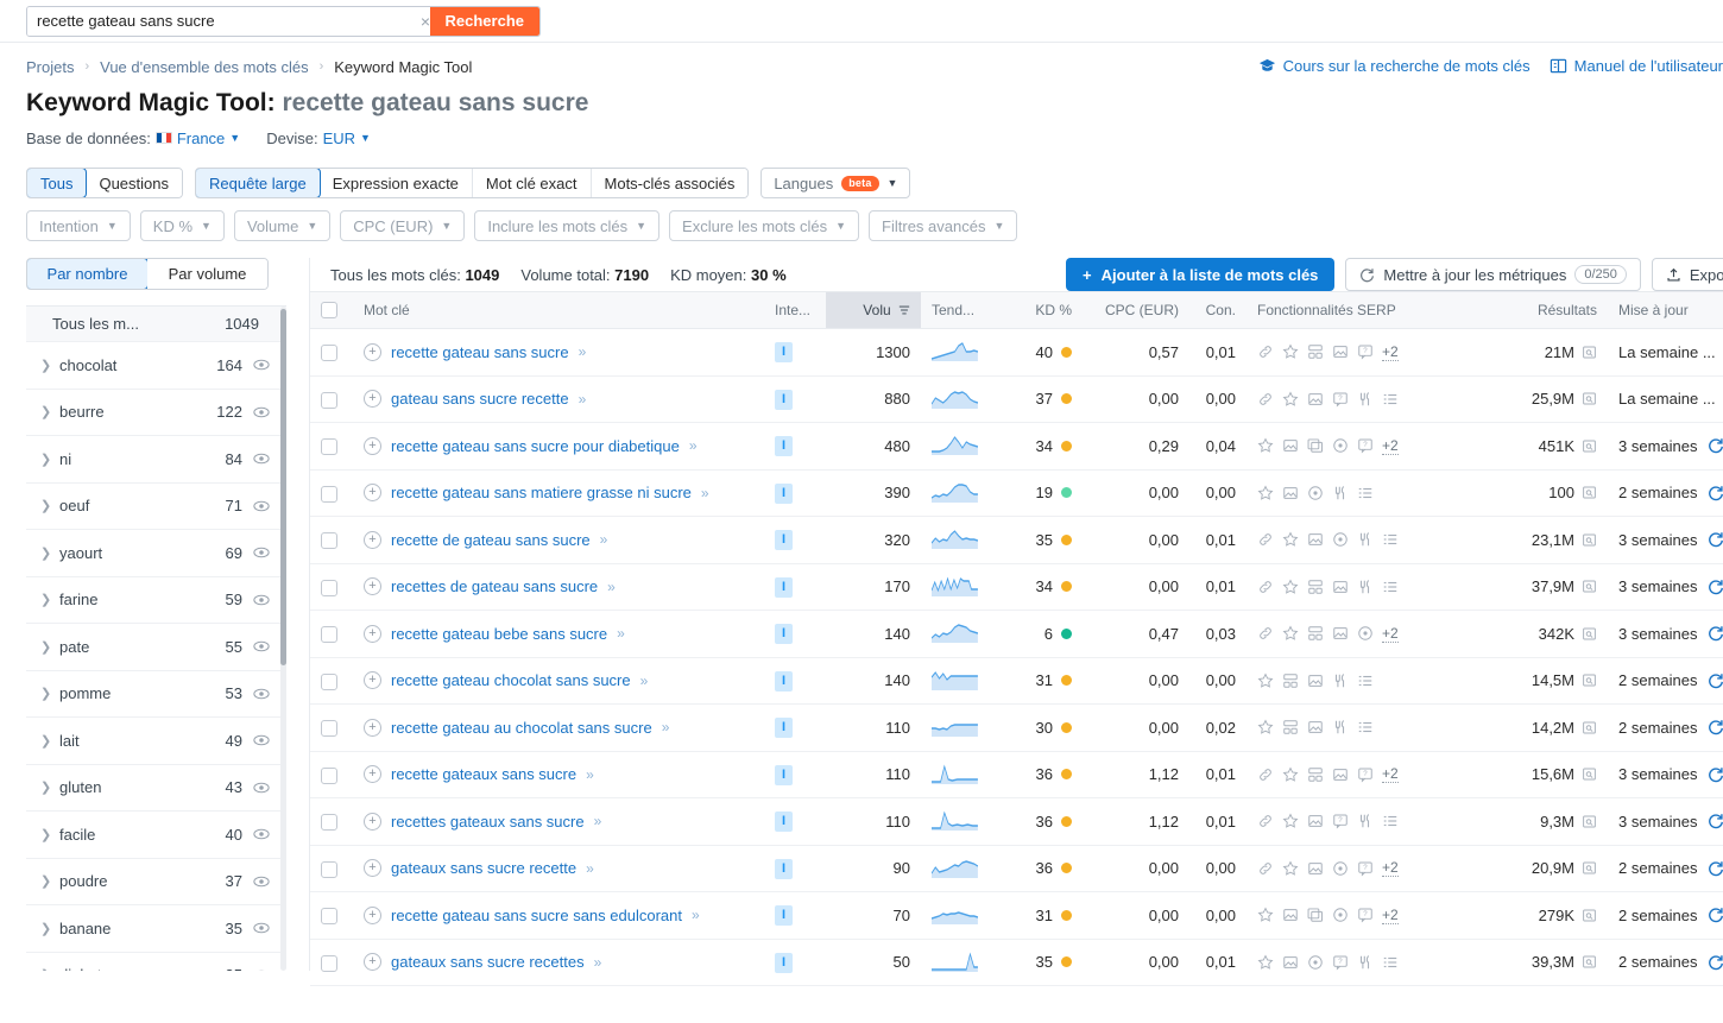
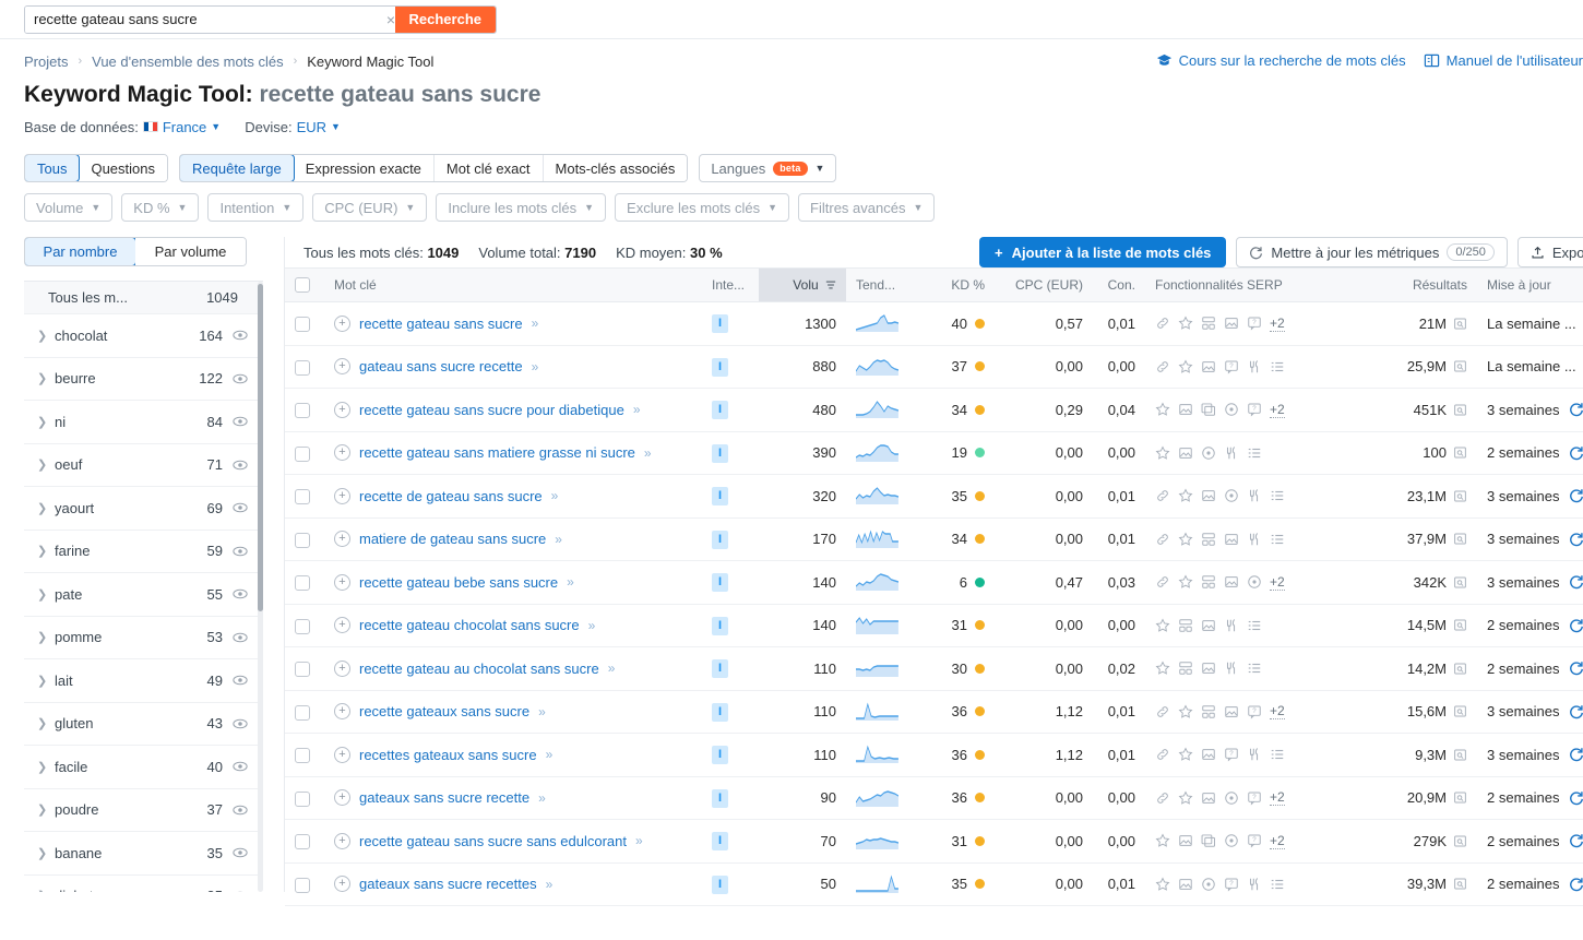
  recette gateau sans sucre
  ×
  Recherche
  Projets
  ›
  Vue d'ensemble des mots clés
  ›
  Keyword Magic Tool
  Keyword Magic Tool: recette gateau sans sucre
  Base de données:
  France
  ▼
  Devise:
  EUR
  ▼
  Cours sur la recherche de mots clés
  Manuel de l'utilisateur
  Tous
  Questions
  Requête large
  Expression exacte
  Mot clé exact
  Mots-clés associés
  Langues
  beta
  ▼
- Intention
+ Volume
  ▼
  KD %
  ▼
- Volume
+ Intention
  ▼
  CPC (EUR)
  ▼
  Inclure les mots clés
  ▼
  Exclure les mots clés
  ▼
  Filtres avancés
  ▼
  Par nombre
  Par volume
  Tous les m...
  1049
  ❯
  chocolat
  164
  ❯
  beurre
  122
  ❯
  ni
  84
  ❯
  oeuf
  71
  ❯
  yaourt
  69
  ❯
  farine
  59
  ❯
  pate
  55
  ❯
  pomme
  53
  ❯
  lait
  49
  ❯
  gluten
  43
  ❯
  facile
  40
  ❯
  poudre
  37
  ❯
  banane
  35
  Tous les mots clés: 1049
  Volume total: 7190
  KD moyen: 30 %
  +
  Ajouter à la liste de mots clés
  Mettre à jour les métriques
  0/250
  	Mot clé	Inte...	Volu	Tend...	KD %	CPC (EUR)	Con.	Fonctionnalités SERP	Résultats	Mise à jour
  	+ recette gateau sans sucre »	I	1300		40	0,57	0,01	+2	21M	La semaine ...
  	+ gateau sans sucre recette »	I	880		37	0,00	0,00		25,9M	La semaine ...
  	+ recette gateau sans sucre pour diabetique »	I	480		34	0,29	0,04	+2	451K	3 semaines
  	+ recette gateau sans matiere grasse ni sucre »	I	390		19	0,00	0,00		100	2 semaines
  	+ recette de gateau sans sucre »	I	320		35	0,00	0,01		23,1M	3 semaines
- 	+ recettes de gateau sans sucre »	I	170		34	0,00	0,01		37,9M	3 semaines
+ 	+ matiere de gateau sans sucre »	I	170		34	0,00	0,01		37,9M	3 semaines
  	+ recette gateau bebe sans sucre »	I	140		6	0,47	0,03	+2	342K	3 semaines
  	+ recette gateau chocolat sans sucre »	I	140		31	0,00	0,00		14,5M	2 semaines
  	+ recette gateau au chocolat sans sucre »	I	110		30	0,00	0,02		14,2M	2 semaines
  	+ recette gateaux sans sucre »	I	110		36	1,12	0,01	+2	15,6M	3 semaines
  	+ recettes gateaux sans sucre »	I	110		36	1,12	0,01		9,3M	3 semaines
  	+ gateaux sans sucre recette »	I	90		36	0,00	0,00	+2	20,9M	2 semaines
  	+ recette gateau sans sucre sans edulcorant »	I	70		31	0,00	0,00	+2	279K	2 semaines
  	+ gateaux sans sucre recettes »	I	50		35	0,00	0,01		39,3M	2 semaines
